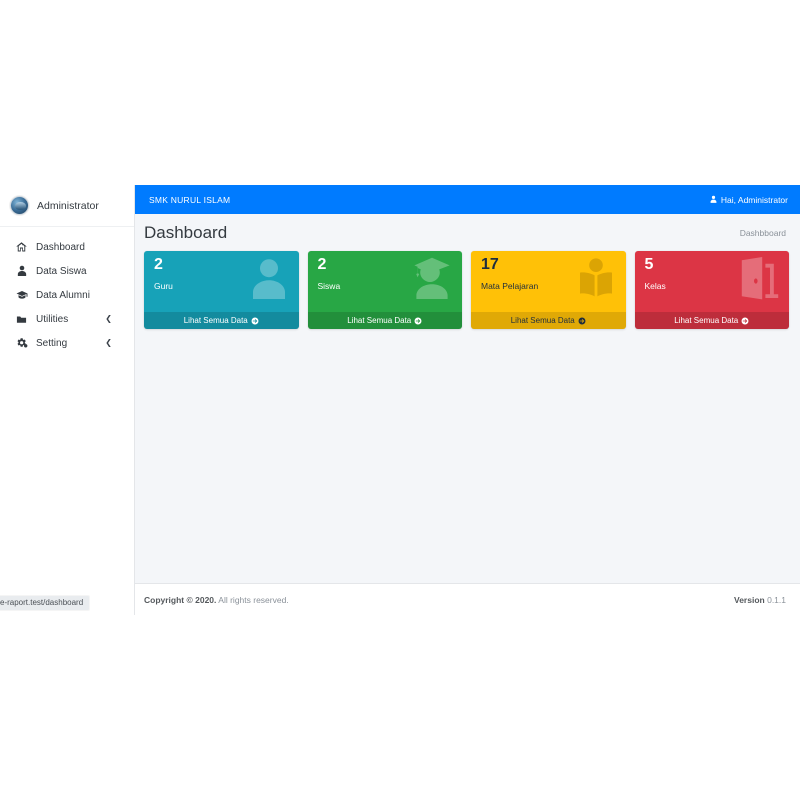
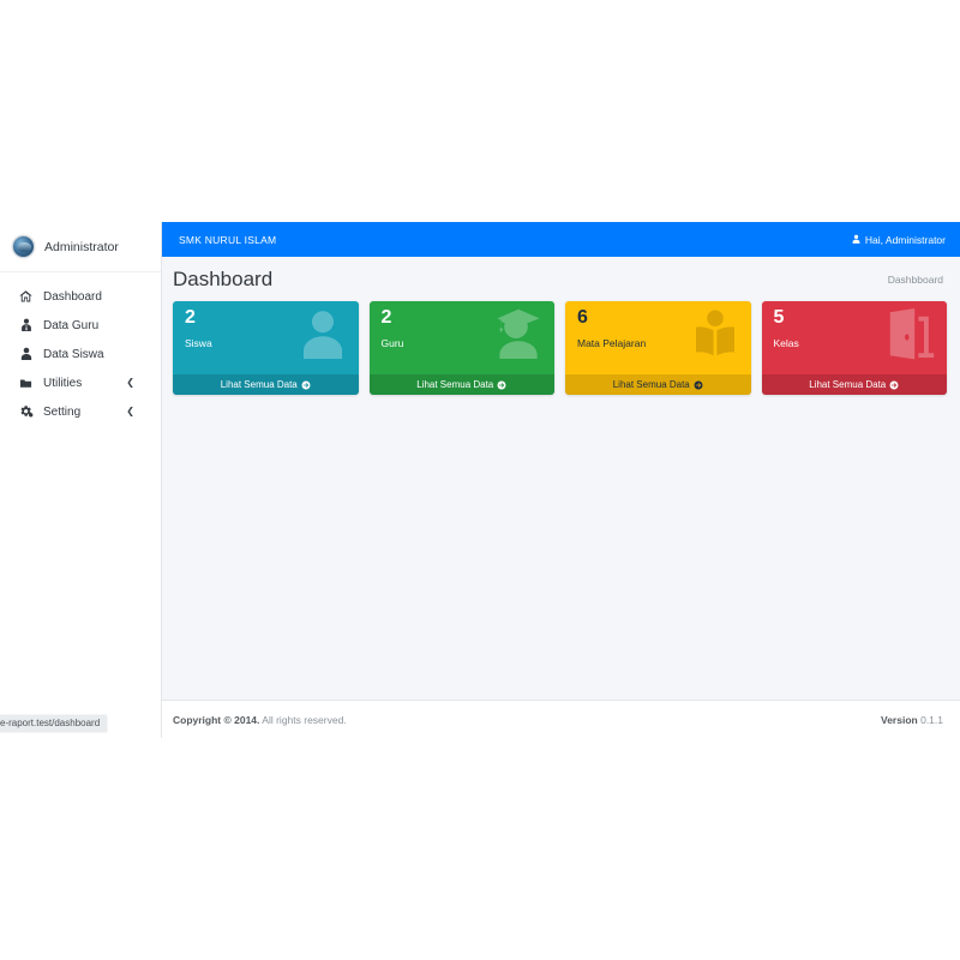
  Administrator
  Dashboard
+ Data Guru
  Data Siswa
- Data Alumni
  Utilities
  ❮
  Setting
  ❮
  SMK NURUL ISLAM
  Hai, Administrator
  Dashboard
  Dashbboard
  2
- Guru
+ Siswa
  Lihat Semua Data
  2
- Siswa
+ Guru
  Lihat Semua Data
- 17
+ 6
  Mata Pelajaran
  Lihat Semua Data
  5
  Kelas
  Lihat Semua Data
- Copyright © 2020. All rights reserved.
+ Copyright © 2014. All rights reserved.
  Version 0.1.1
  e-raport.test/dashboard
